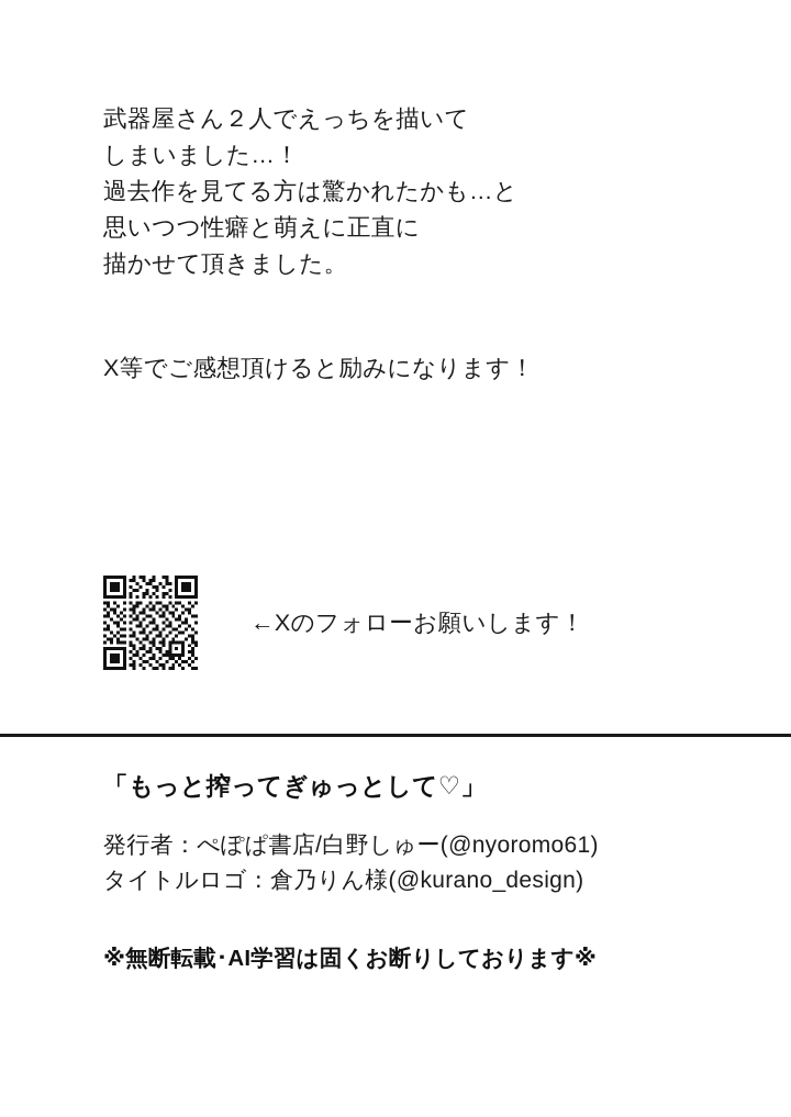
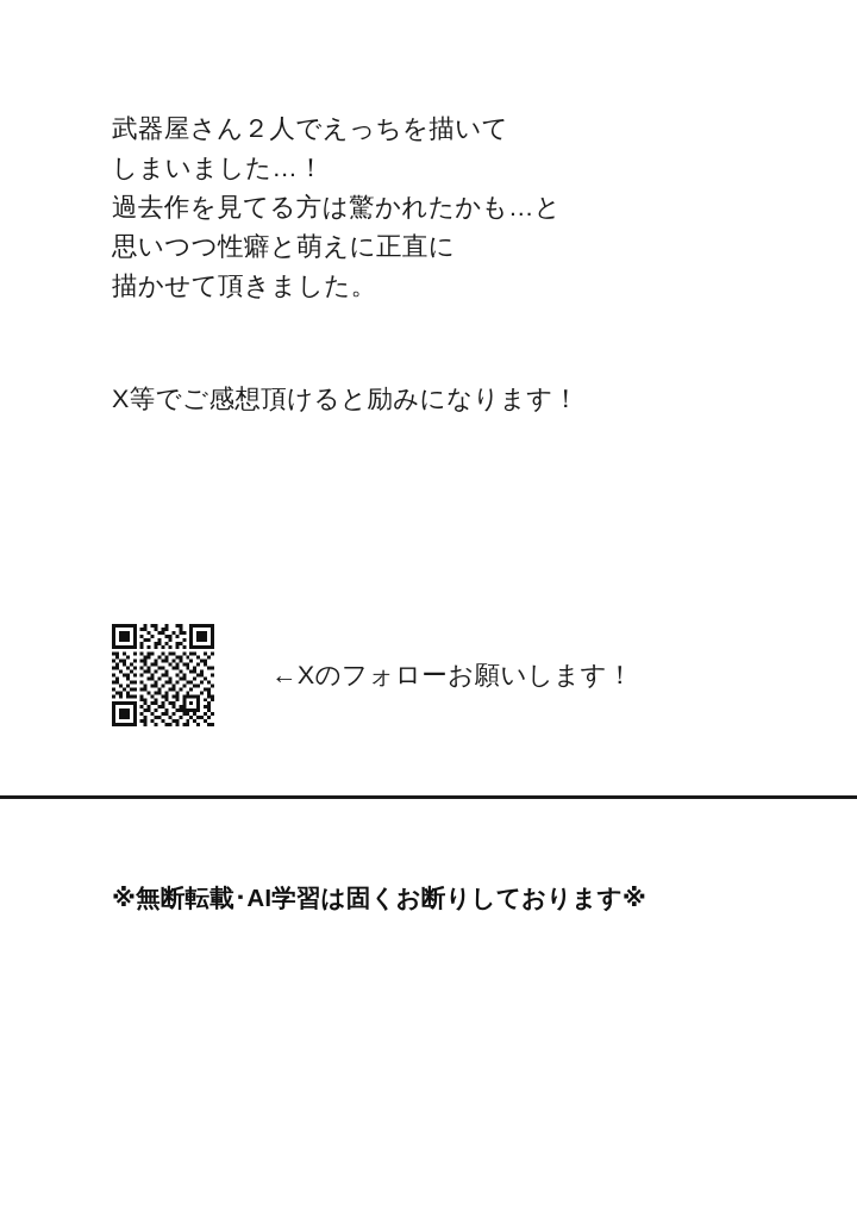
  武器屋さん２人でえっちを描いて
  しまいました…！
  過去作を見てる方は驚かれたかも…と
  思いつつ性癖と萌えに正直に
  描かせて頂きました。
  X等でご感想頂けると励みになります！
  ←Xのフォローお願いします！
- 「もっと搾ってぎゅっとして♡」
- 発行者：ぺぽぱ書店/白野しゅー(@nyoromo61)
- タイトルロゴ：倉乃りん様(@kurano_design)
  ※無断転載･AI学習は固くお断りしております※
